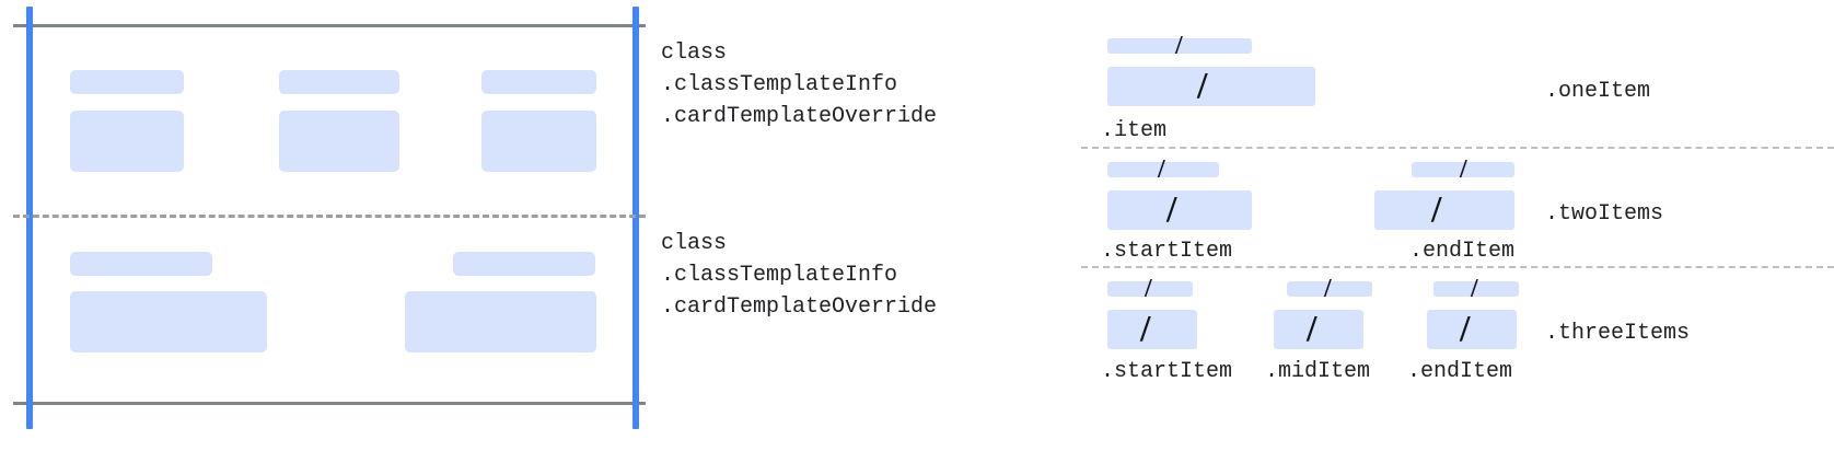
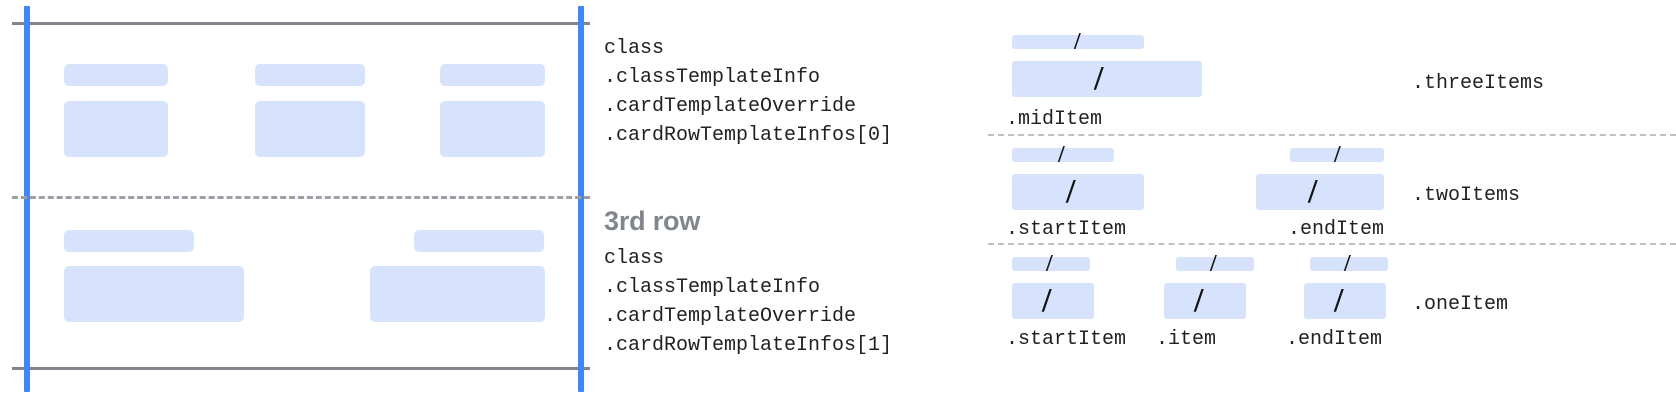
  class
  .classTemplateInfo
  .cardTemplateOverride
+ .cardRowTemplateInfos[0]
+ 3rd row
  class
  .classTemplateInfo
  .cardTemplateOverride
+ .cardRowTemplateInfos[1]
  /
  /
- .item
+ .midItem
- .oneItem
+ .threeItems
  /
  /
  .startItem
  /
  /
  .endItem
  .twoItems
  /
  /
  .startItem
  /
  /
- .midItem
+ .item
  /
  /
  .endItem
- .threeItems
+ .oneItem
